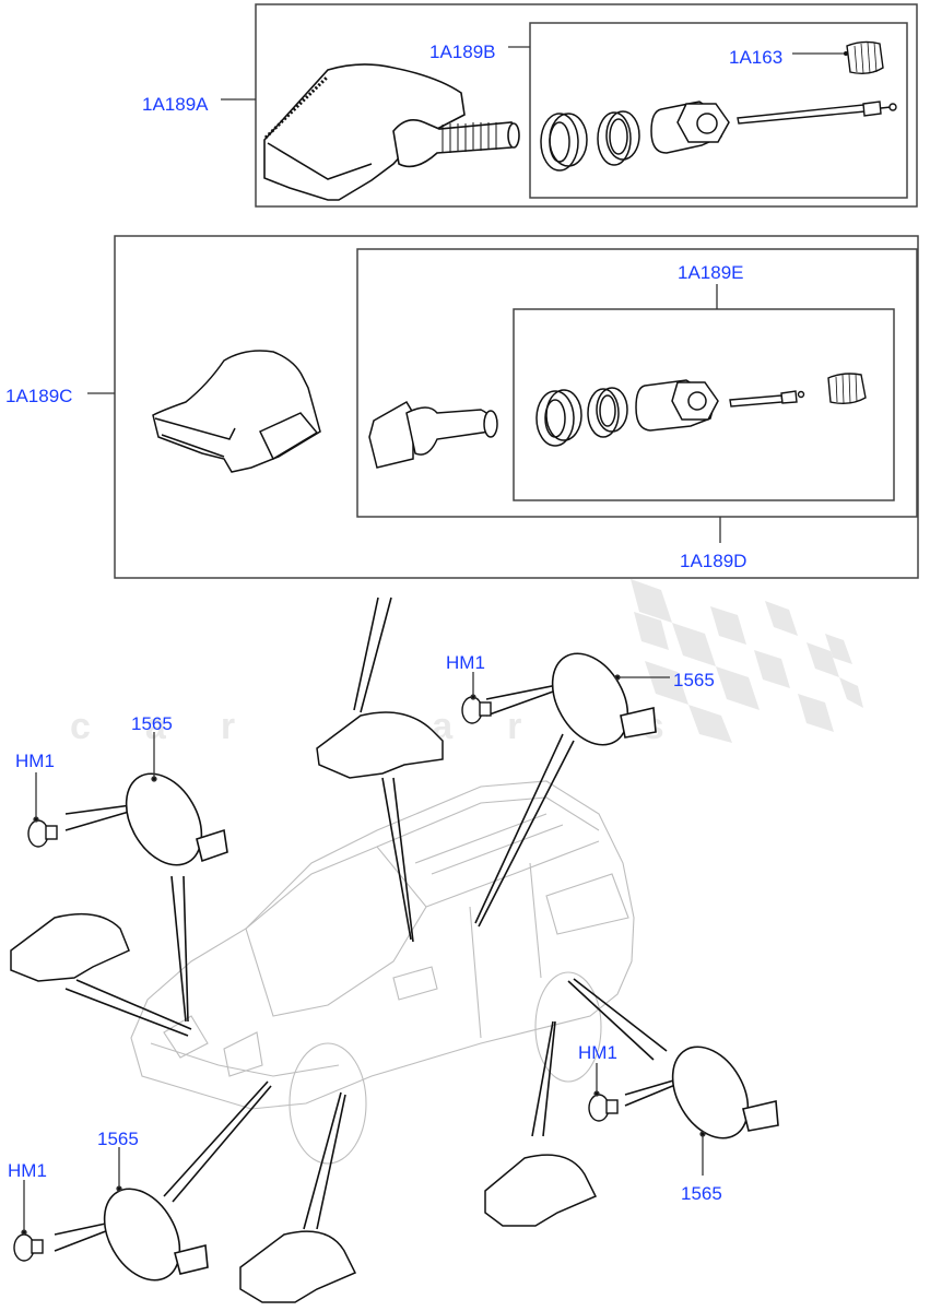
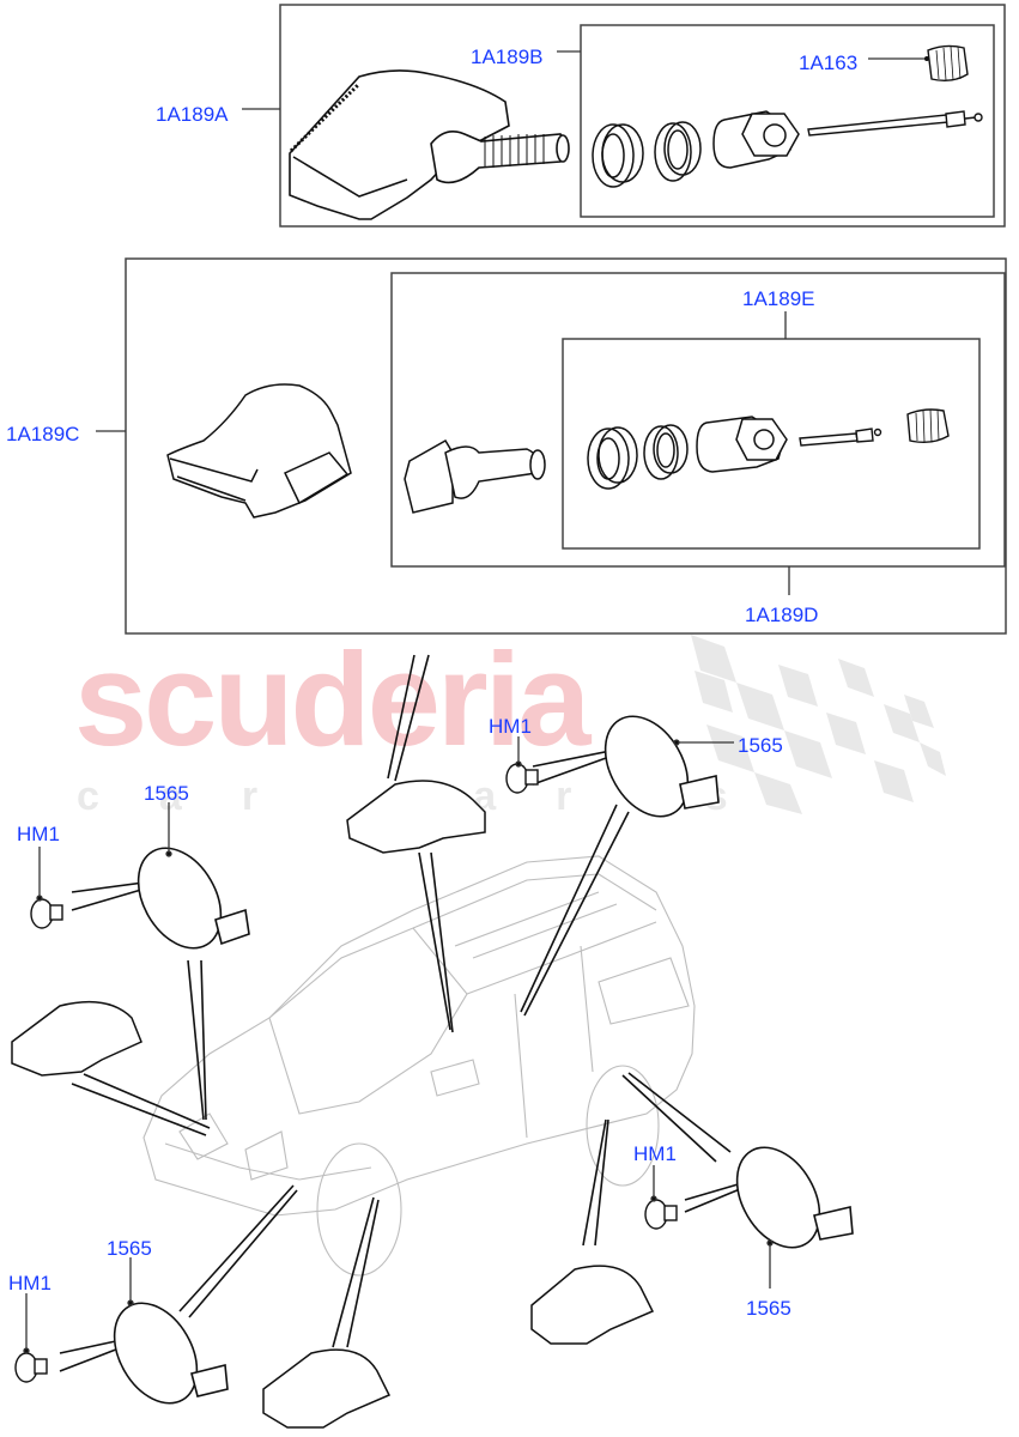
+ scuderia
  carars
  1A189A
  1A189B
  1A163
  1A189C
  1A189E
  1A189D
  HM1
  1565
  1565
  HM1
  HM1
  1565
  1565
  HM1
